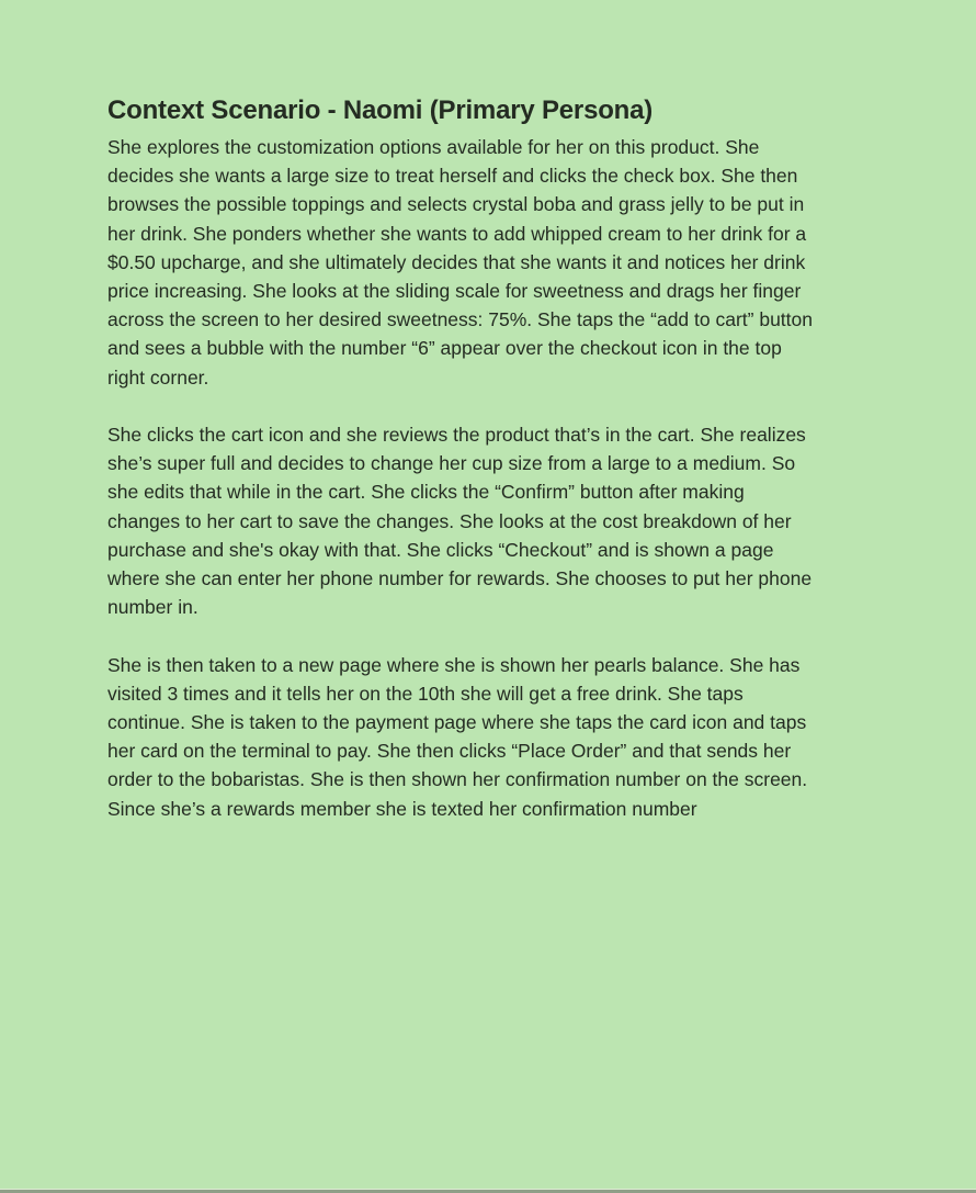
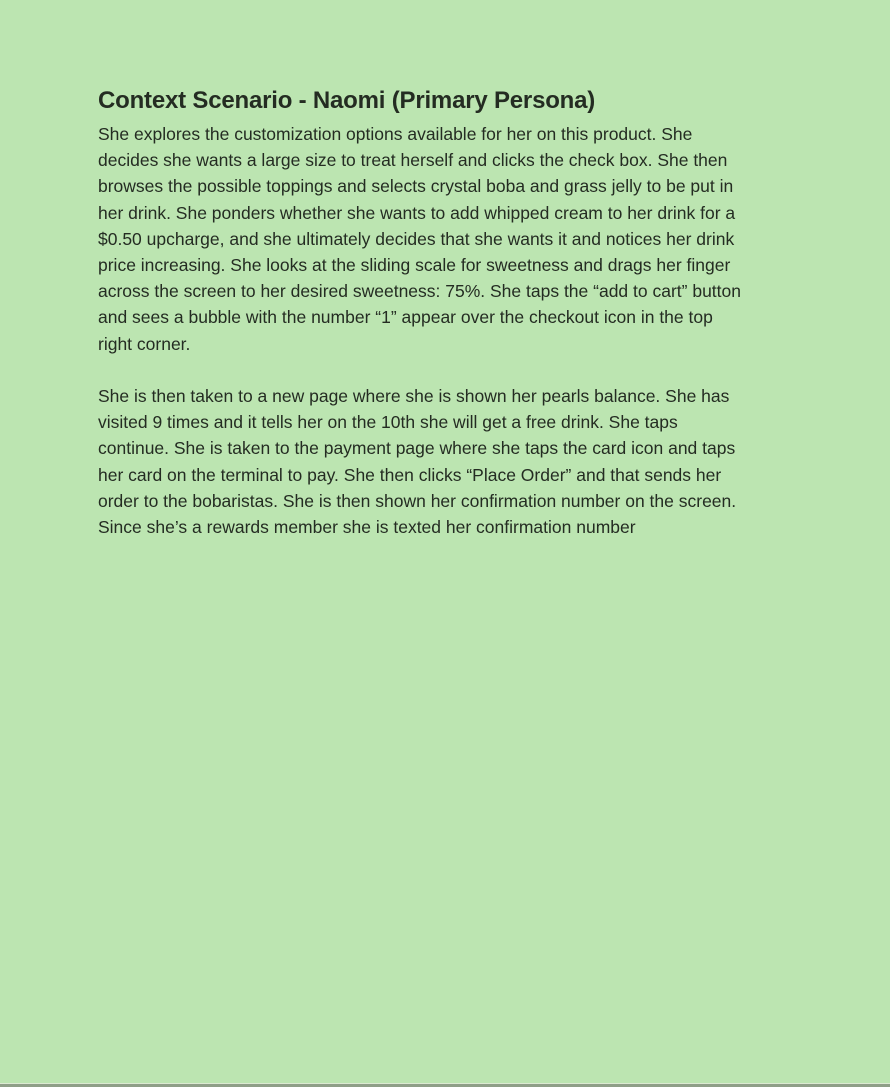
  Context Scenario - Naomi (Primary Persona)
- She explores the customization options available for her on this product. She decides she wants a large size to treat herself and clicks the check box. She then browses the possible toppings and selects crystal boba and grass jelly to be put in her drink. She ponders whether she wants to add whipped cream to her drink for a $0.50 upcharge, and she ultimately decides that she wants it and notices her drink price increasing. She looks at the sliding scale for sweetness and drags her finger across the screen to her desired sweetness: 75%. She taps the “add to cart” button and sees a bubble with the number “6” appear over the checkout icon in the top right corner.
+ She explores the customization options available for her on this product. She decides she wants a large size to treat herself and clicks the check box. She then browses the possible toppings and selects crystal boba and grass jelly to be put in her drink. She ponders whether she wants to add whipped cream to her drink for a $0.50 upcharge, and she ultimately decides that she wants it and notices her drink price increasing. She looks at the sliding scale for sweetness and drags her finger across the screen to her desired sweetness: 75%. She taps the “add to cart” button and sees a bubble with the number “1” appear over the checkout icon in the top right corner.
- She clicks the cart icon and she reviews the product that’s in the cart. She realizes she’s super full and decides to change her cup size from a large to a medium. So she edits that while in the cart. She clicks the “Confirm” button after making changes to her cart to save the changes. She looks at the cost breakdown of her purchase and she's okay with that. She clicks “Checkout” and is shown a page where she can enter her phone number for rewards. She chooses to put her phone number in.
- She is then taken to a new page where she is shown her pearls balance. She has visited 3 times and it tells her on the 10th she will get a free drink. She taps continue. She is taken to the payment page where she taps the card icon and taps her card on the terminal to pay. She then clicks “Place Order” and that sends her order to the bobaristas. She is then shown her confirmation number on the screen. Since she’s a rewards member she is texted her confirmation number
+ She is then taken to a new page where she is shown her pearls balance. She has visited 9 times and it tells her on the 10th she will get a free drink. She taps continue. She is taken to the payment page where she taps the card icon and taps her card on the terminal to pay. She then clicks “Place Order” and that sends her order to the bobaristas. She is then shown her confirmation number on the screen. Since she’s a rewards member she is texted her confirmation number
